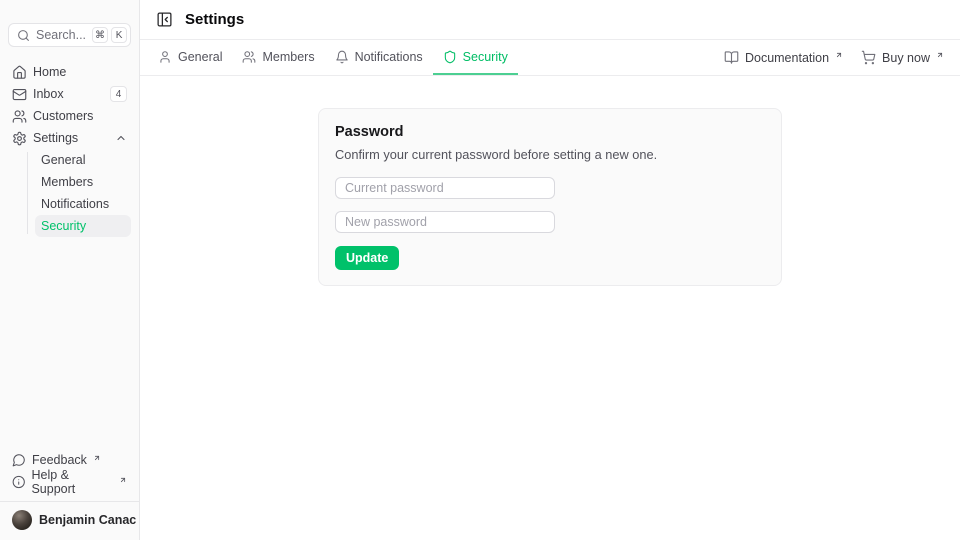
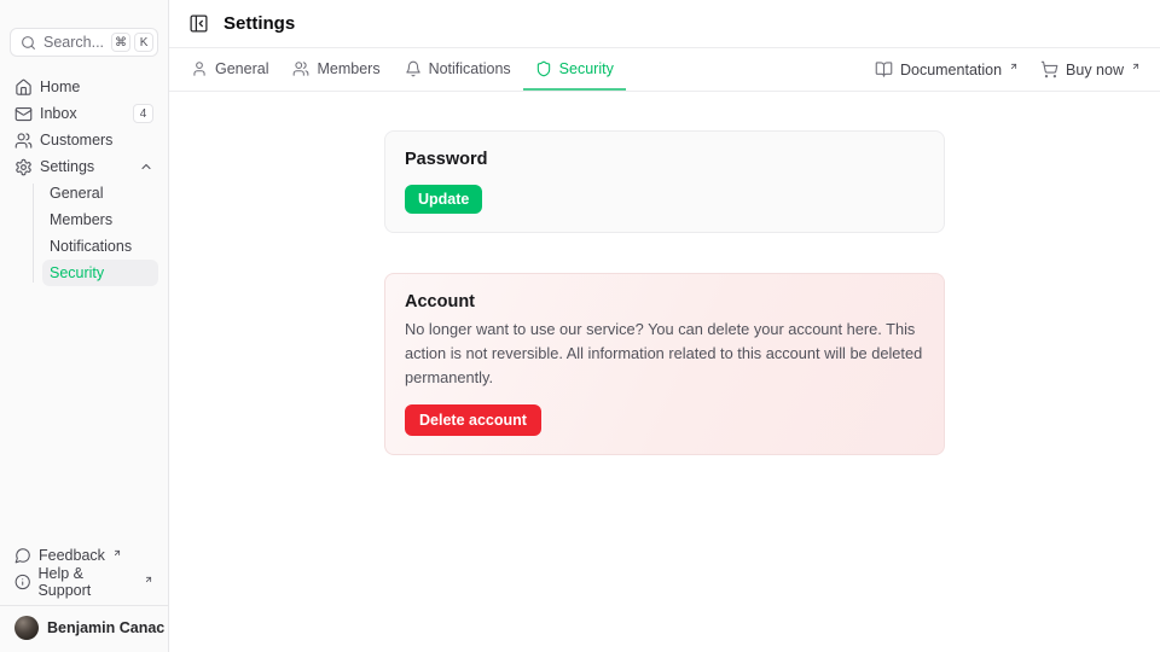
  Search...
  ⌘
  K
  Home
  Inbox
  4
  Customers
  Settings
  General
  Members
  Notifications
  Security
  Feedback
  Help & Support
  Benjamin Canac
  Settings
  General
  Members
  Notifications
  Security
  Documentation
  Buy now
  Password
- Confirm your current password before setting a new one.
- Current password
- New password
  Update
+ Account
+ No longer want to use our service? You can delete your account here. This action is not reversible. All information related to this account will be deleted permanently.
+ Delete account
